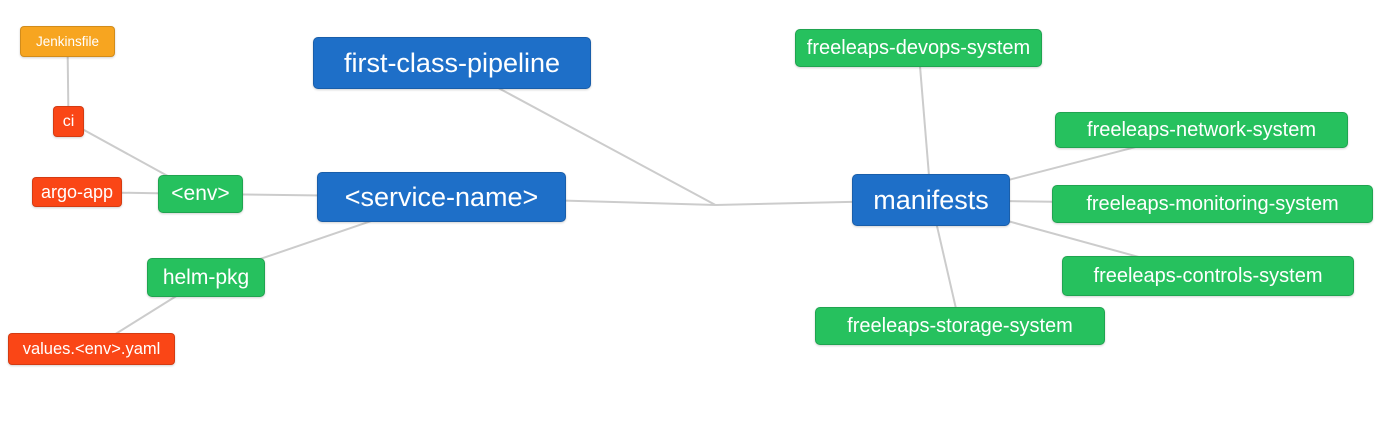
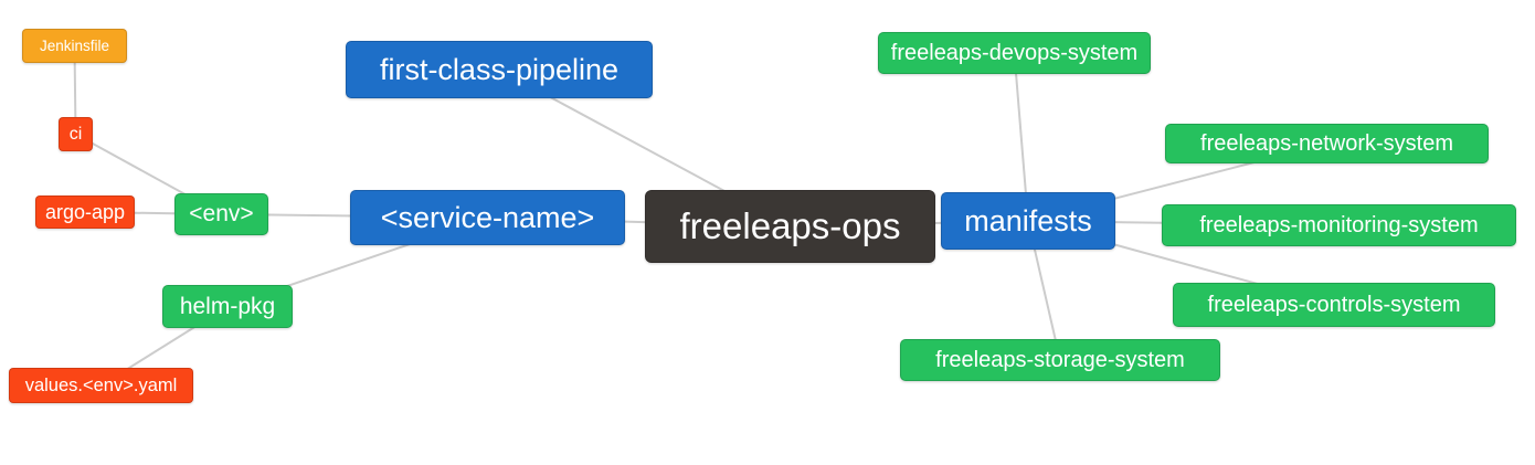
  Jenkinsfile
  ci
  argo-app
  <env>
  <service-name>
  first-class-pipeline
+ freeleaps-ops
  manifests
  helm-pkg
  values.<env>.yaml
  freeleaps-devops-system
  freeleaps-network-system
  freeleaps-monitoring-system
  freeleaps-controls-system
  freeleaps-storage-system
